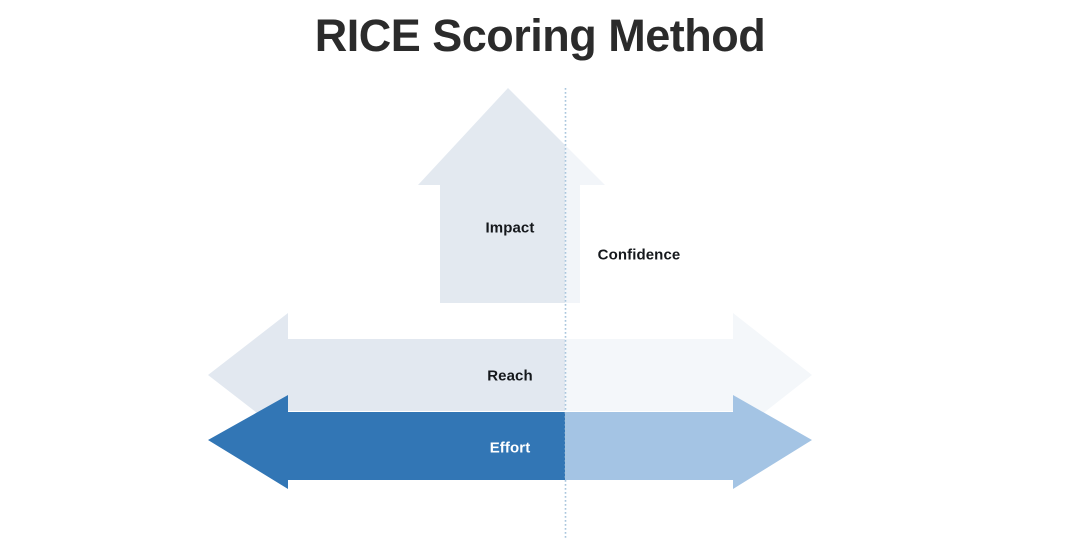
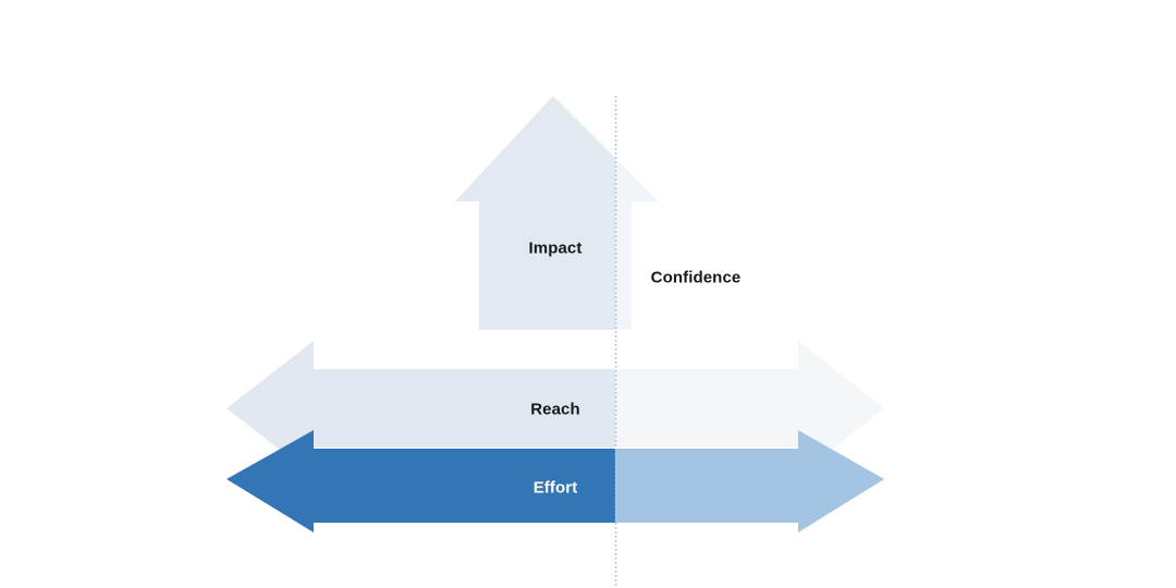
- RICE Scoring Method
  Impact
  Confidence
  Reach
  Effort
